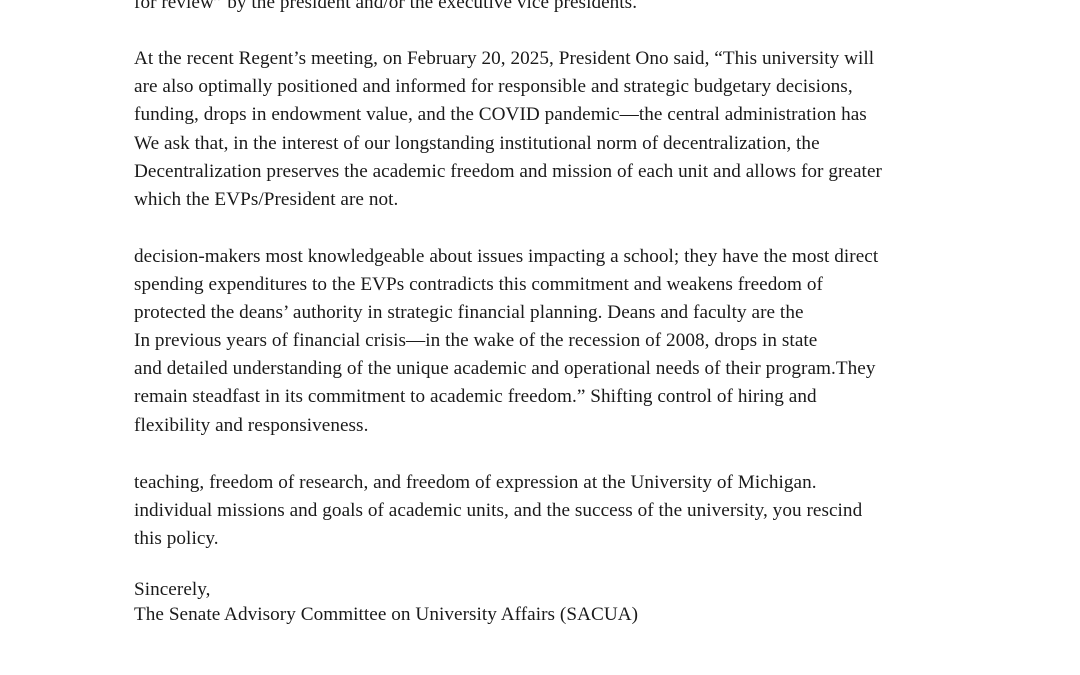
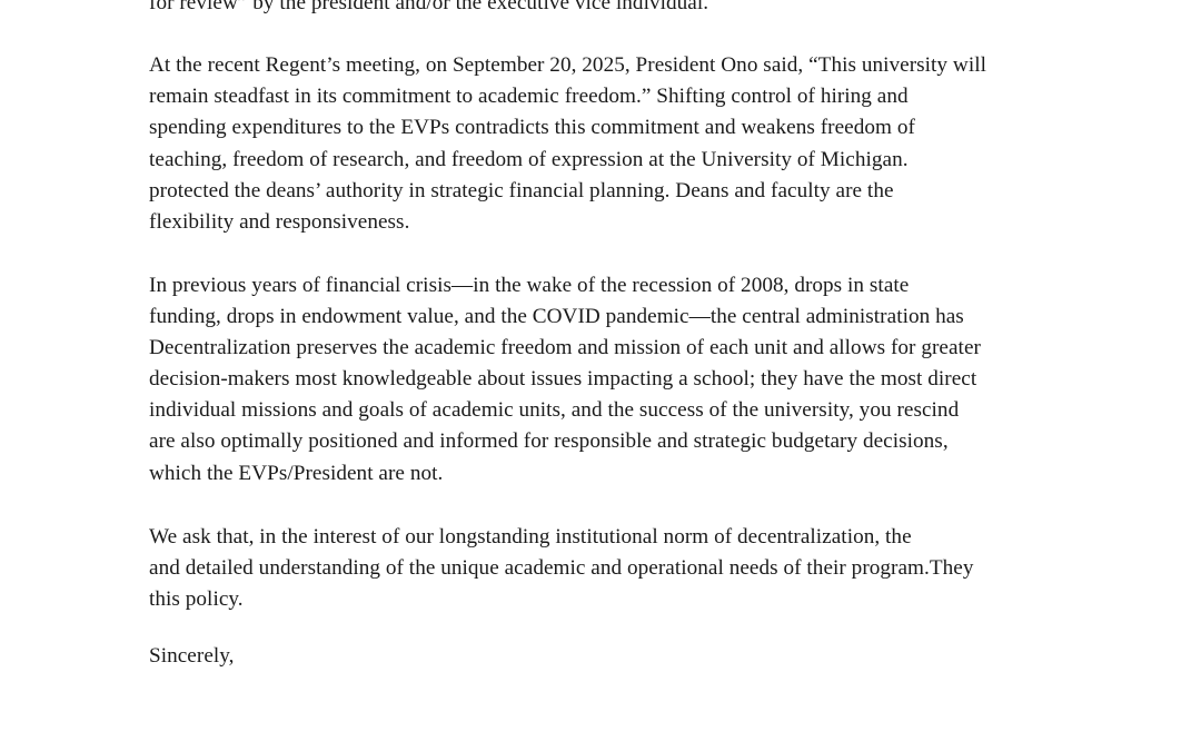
- for review” by the president and/or the executive vice presidents.
+ for review” by the president and/or the executive vice individual.
- At the recent Regent’s meeting, on February 20, 2025, President Ono said, “This university will
+ At the recent Regent’s meeting, on September 20, 2025, President Ono said, “This university will
- are also optimally positioned and informed for responsible and strategic budgetary decisions,
+ remain steadfast in its commitment to academic freedom.” Shifting control of hiring and
- funding, drops in endowment value, and the COVID pandemic—the central administration has
+ spending expenditures to the EVPs contradicts this commitment and weakens freedom of
- We ask that, in the interest of our longstanding institutional norm of decentralization, the
+ teaching, freedom of research, and freedom of expression at the University of Michigan.
- Decentralization preserves the academic freedom and mission of each unit and allows for greater
+ protected the deans’ authority in strategic financial planning. Deans and faculty are the
- which the EVPs/President are not.
+ flexibility and responsiveness.
- decision-makers most knowledgeable about issues impacting a school; they have the most direct
+ In previous years of financial crisis—in the wake of the recession of 2008, drops in state
- spending expenditures to the EVPs contradicts this commitment and weakens freedom of
+ funding, drops in endowment value, and the COVID pandemic—the central administration has
- protected the deans’ authority in strategic financial planning. Deans and faculty are the
+ Decentralization preserves the academic freedom and mission of each unit and allows for greater
- In previous years of financial crisis—in the wake of the recession of 2008, drops in state
+ decision-makers most knowledgeable about issues impacting a school; they have the most direct
- and detailed understanding of the unique academic and operational needs of their program.They
+ individual missions and goals of academic units, and the success of the university, you rescind
- remain steadfast in its commitment to academic freedom.” Shifting control of hiring and
+ are also optimally positioned and informed for responsible and strategic budgetary decisions,
- flexibility and responsiveness.
+ which the EVPs/President are not.
- teaching, freedom of research, and freedom of expression at the University of Michigan.
+ We ask that, in the interest of our longstanding institutional norm of decentralization, the
- individual missions and goals of academic units, and the success of the university, you rescind
+ and detailed understanding of the unique academic and operational needs of their program.They
  this policy.
  Sincerely,
- The Senate Advisory Committee on University Affairs (SACUA)
